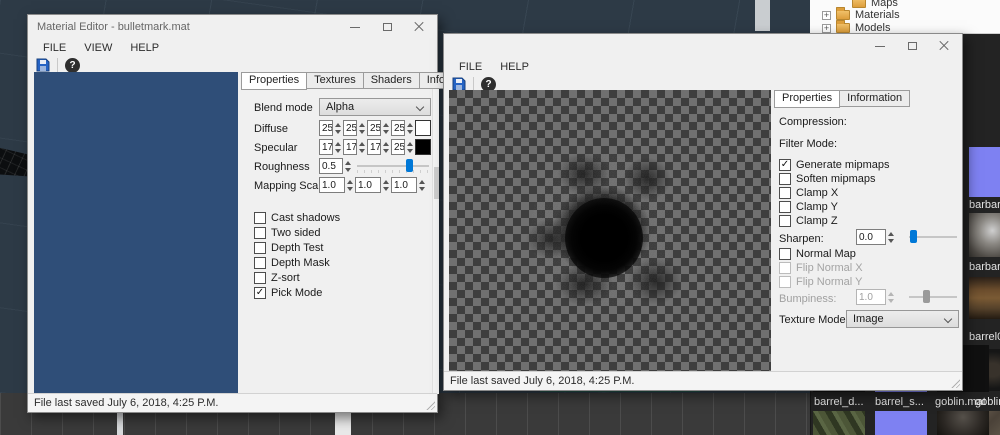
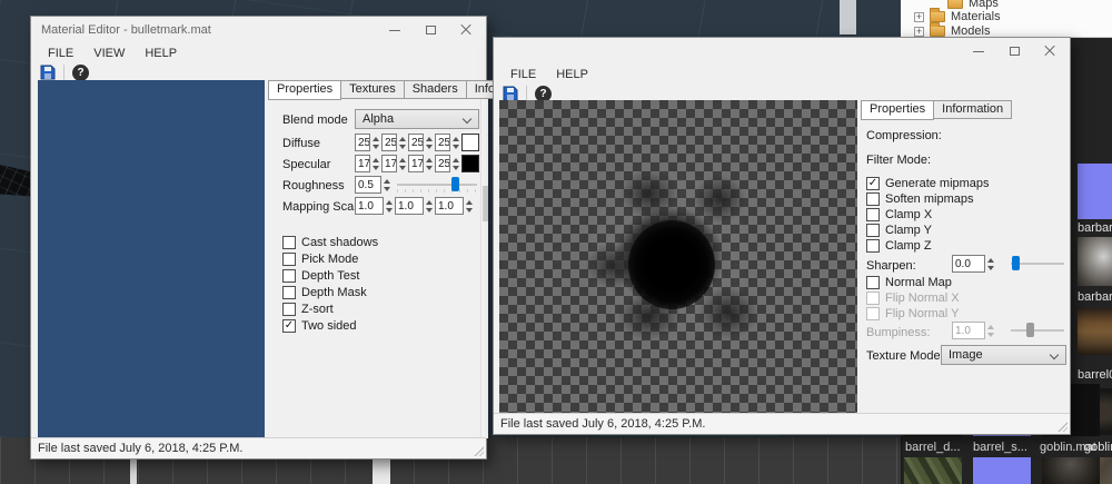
  barbar
  barbar
  barrel
  gobli
  barrel_d...
  barrel_s...
  goblin.mat
  Maps
  +
  Materials
  +
  Models
  Material Editor - bulletmark.mat
  FILE
  VIEW
  HELP
  Properties
  Textures
  Shaders
  Blend mode
  Alpha
  Diffuse
  Specular
  17
  17
  17
  Roughness
  0.5
  Mapping Sca
  1.0
  1.0
  1.0
  Cast shadows
- Two sided
+ Pick Mode
  Depth Test
  Depth Mask
  Z-sort
  ✓
- Pick Mode
+ Two sided
  File last saved July 6, 2018, 4:25 P.M.
  FILE
  HELP
  Properties
  Information
  Compression:
  Filter Mode:
  ✓
  Generate mipmaps
  Soften mipmaps
  Clamp X
  Clamp Y
  Clamp Z
  Sharpen:
  0.0
  Normal Map
  Flip Normal X
  Flip Normal Y
  Bumpiness:
  1.0
  Texture Mode
  Image
  File last saved July 6, 2018, 4:25 P.M.
